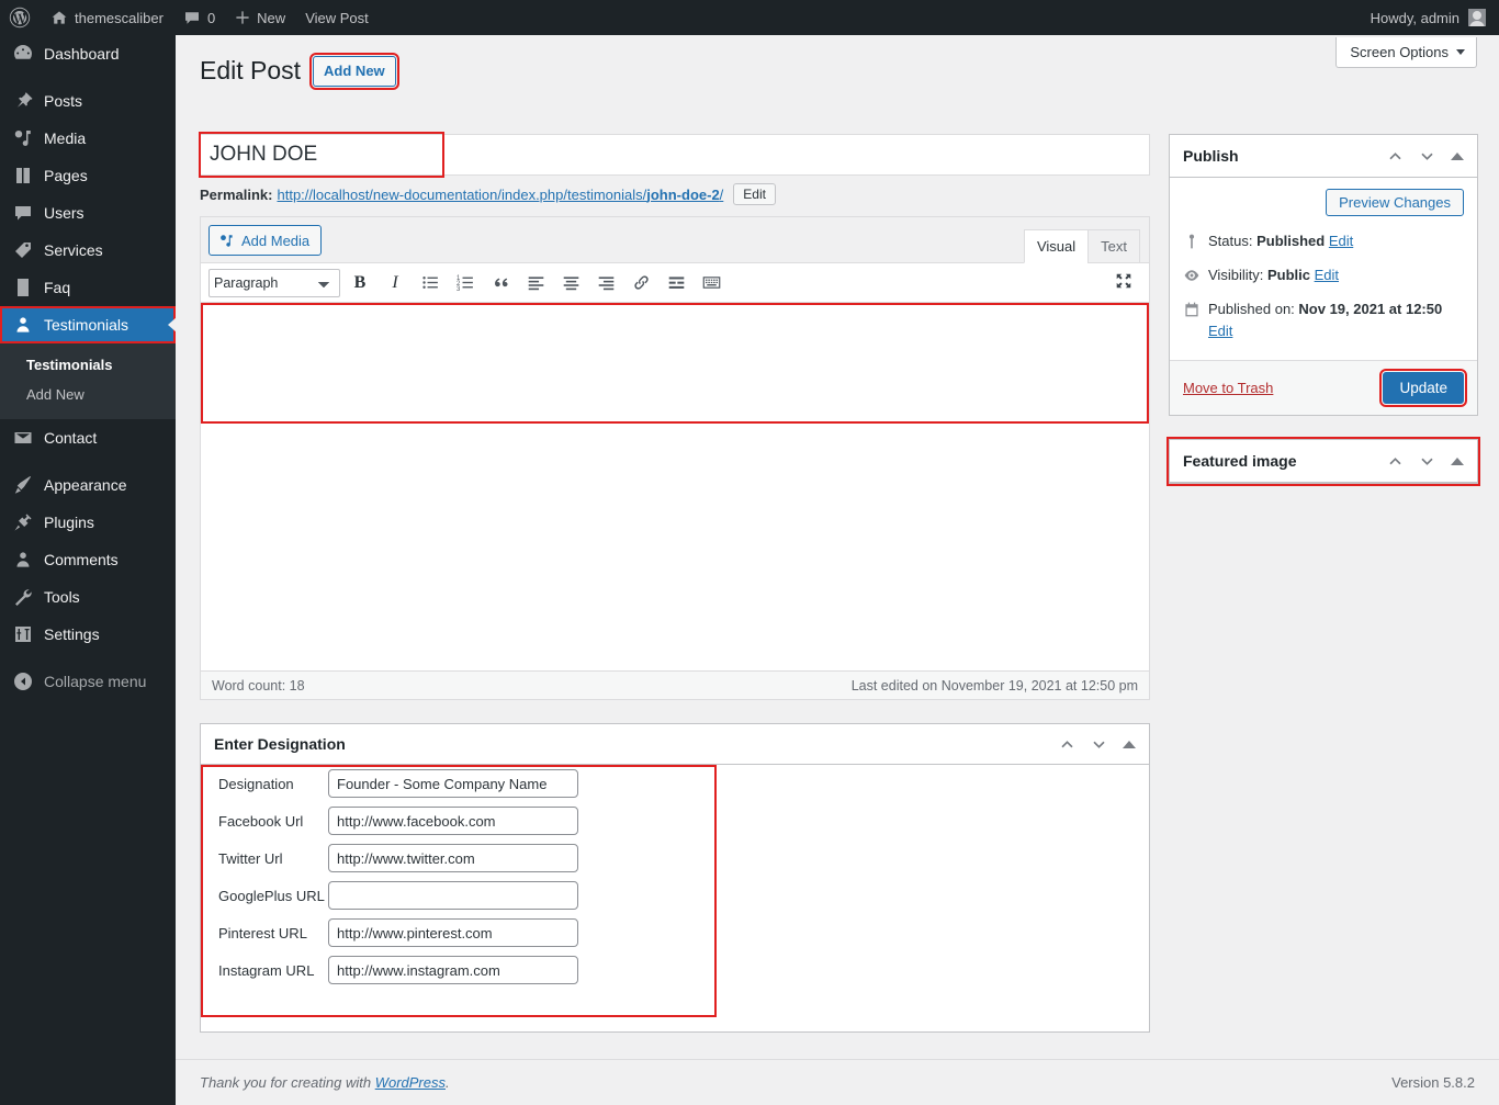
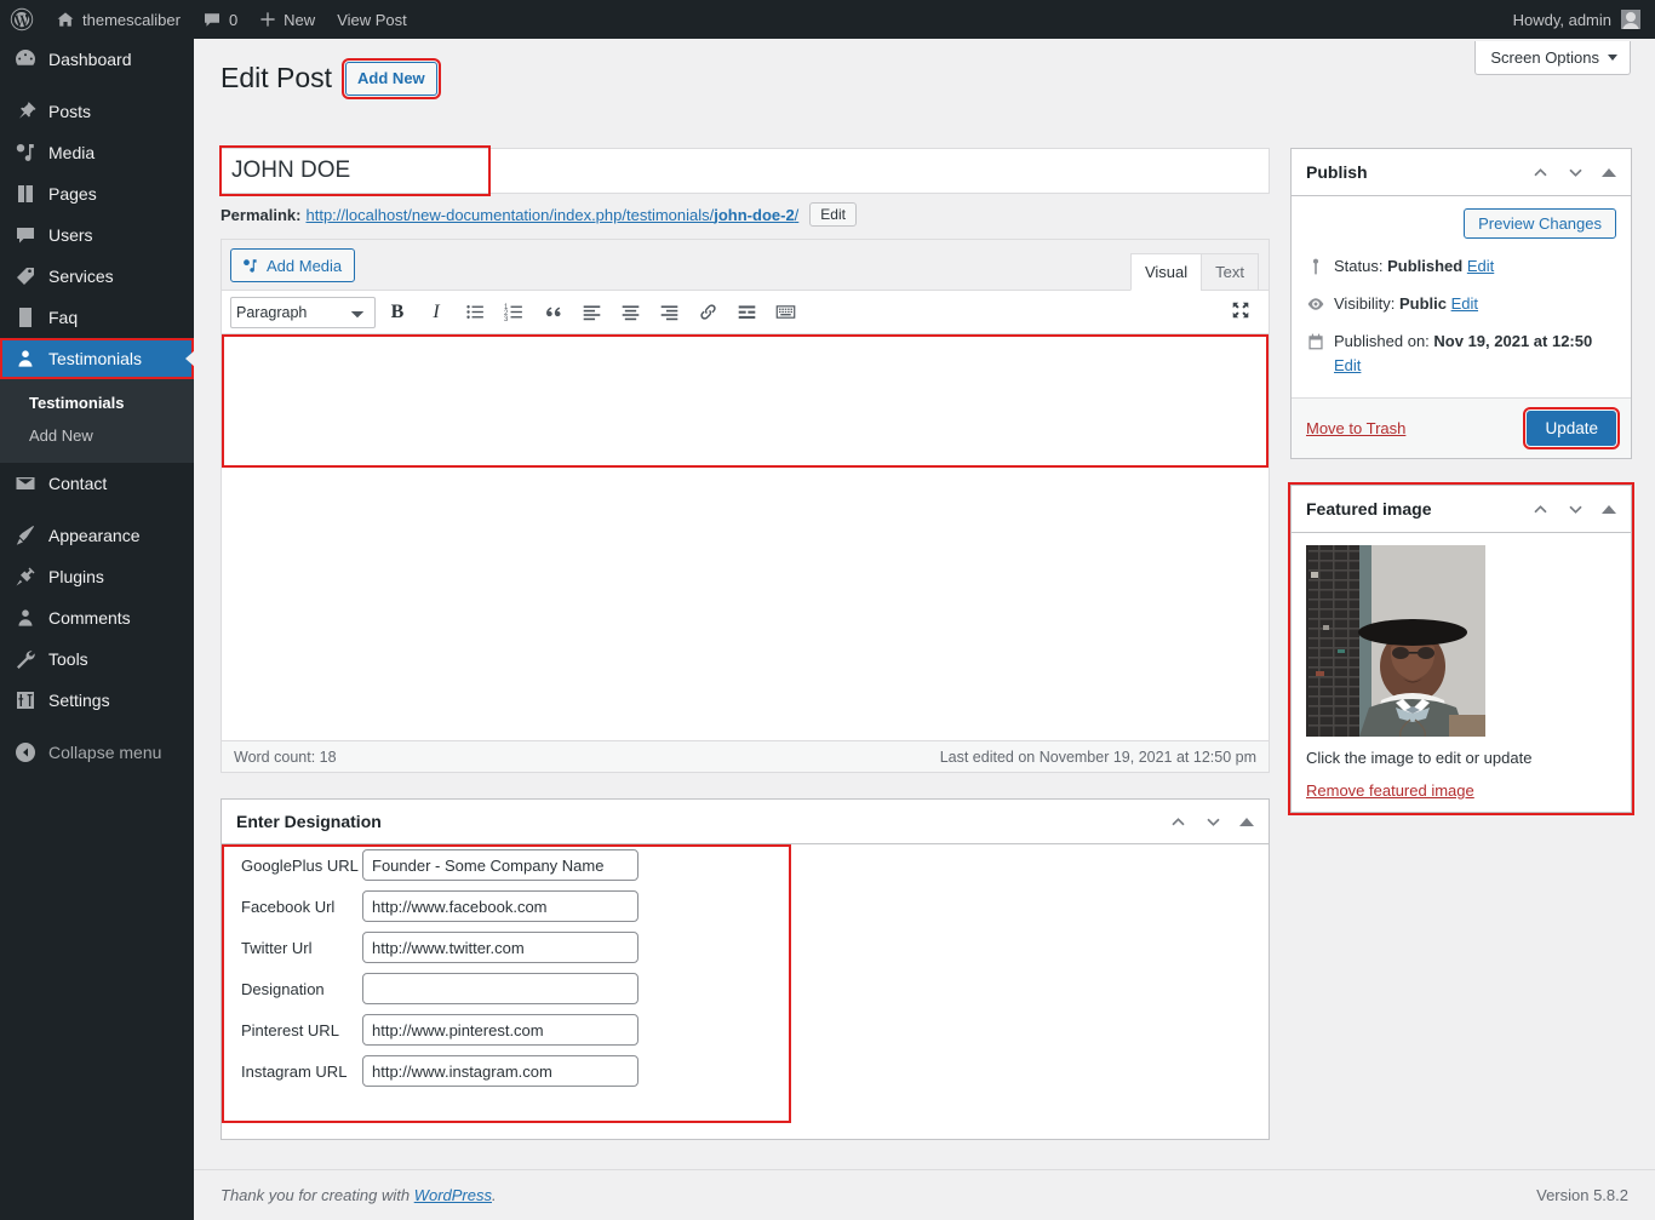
  themescaliber
  0
  New
  View Post
  Howdy, admin
  Dashboard
  Posts
  Media
  Pages
  Users
  Services
  Faq
  Testimonials
  Testimonials
  Add New
  Contact
  Appearance
  Plugins
  Comments
  Tools
  Settings
  Collapse menu
  Screen Options
  Edit Post
  Add New
  JOHN DOE
  Permalink:
  http://localhost/new-documentation/index.php/testimonials/john-doe-2/
  Edit
  Add Media
  Visual
  Text
  Paragraph
  B
  I
  Word count: 18
  Last edited on November 19, 2021 at 12:50 pm
  Enter Designation
- Designation
+ GooglePlus URL
  Founder - Some Company Name
  Facebook Url
  http://www.facebook.com
  Twitter Url
  http://www.twitter.com
- GooglePlus URL
+ Designation
  Pinterest URL
  http://www.pinterest.com
  Instagram URL
  http://www.instagram.com
  Publish
  Preview Changes
  Status: Published Edit
  Visibility: Public Edit
  Published on: Nov 19, 2021 at 12:50 Edit
  Move to Trash
  Update
  Featured image
+ Click the image to edit or update
+ Remove featured image
  Thank you for creating with WordPress.
  Version 5.8.2
